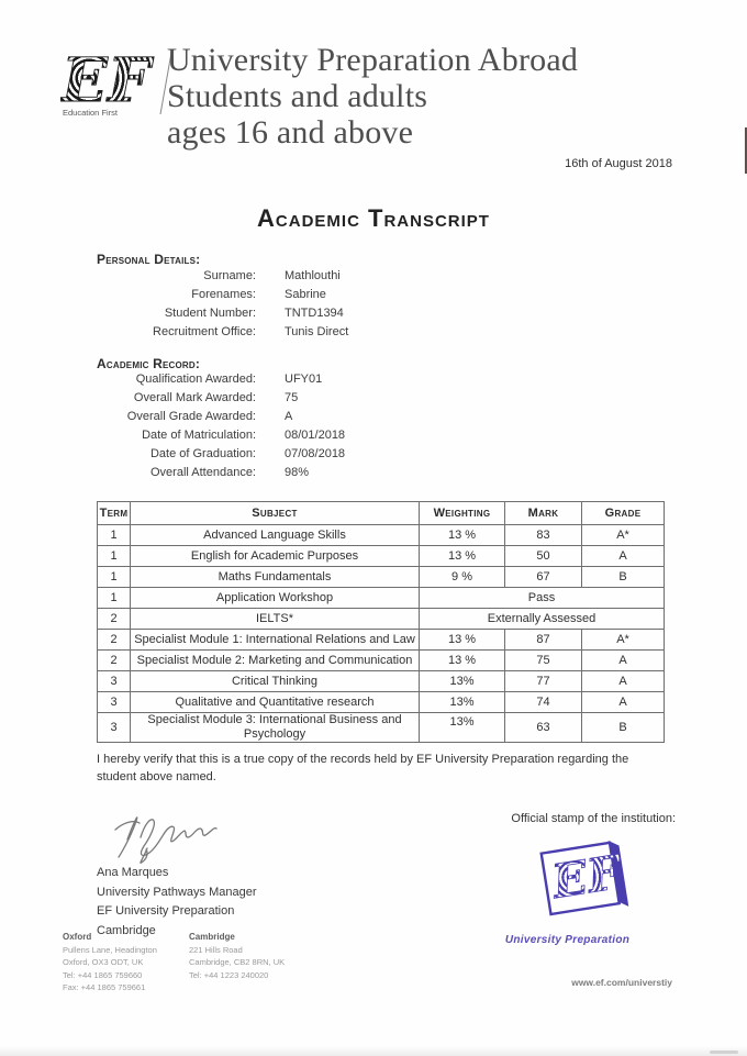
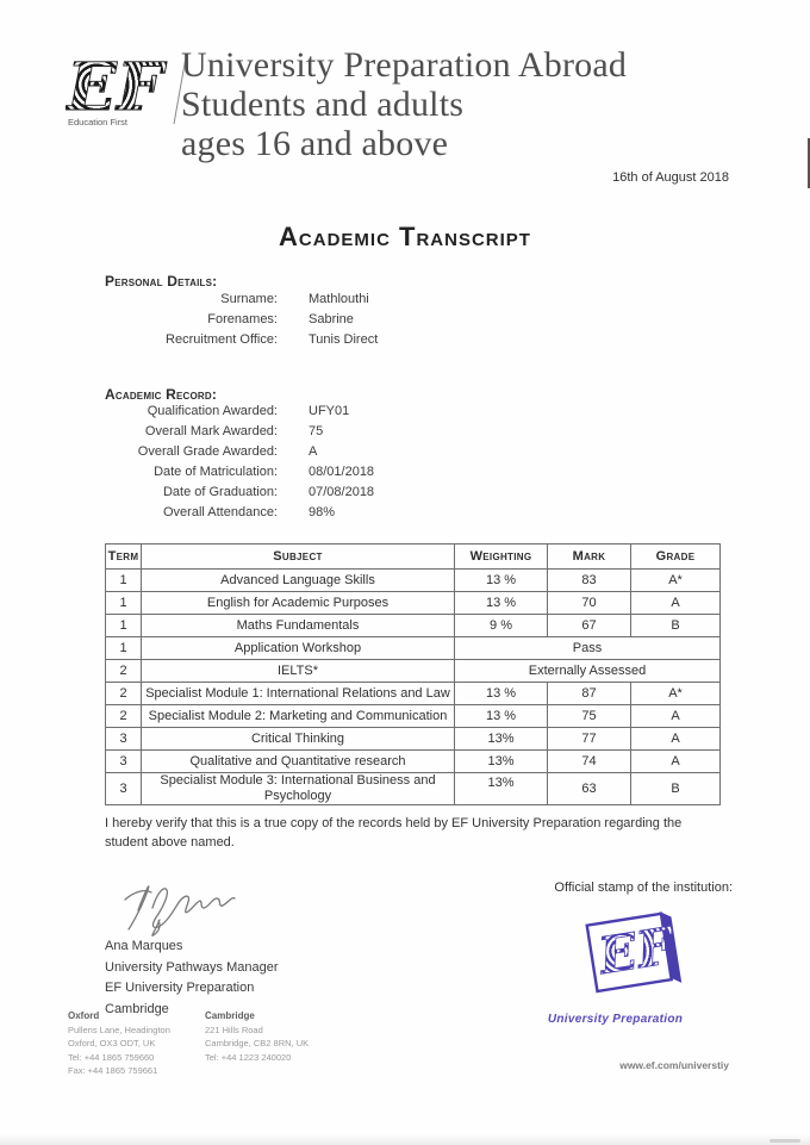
  EF
  Education First
  University Preparation Abroad
  Students and adults
  ages 16 and above
  16th of August 2018
  Academic Transcript
  Personal Details:
  Surname:
  Mathlouthi
  Forenames:
  Sabrine
- Student Number:
- TNTD1394
  Recruitment Office:
  Tunis Direct
  Academic Record:
  Qualification Awarded:
  UFY01
  Overall Mark Awarded:
  75
  Overall Grade Awarded:
  A
  Date of Matriculation:
  08/01/2018
  Date of Graduation:
  07/08/2018
  Overall Attendance:
  98%
  Term	Subject	Weighting	Mark	Grade
  1	Advanced Language Skills	13 %	83	A*
- 1	English for Academic Purposes	13 %	50	A
+ 1	English for Academic Purposes	13 %	70	A
  1	Maths Fundamentals	9 %	67	B
  1	Application Workshop	Pass
  2	IELTS*	Externally Assessed
  2	Specialist Module 1: International Relations and Law	13 %	87	A*
  2	Specialist Module 2: Marketing and Communication	13 %	75	A
  3	Critical Thinking	13%	77	A
  3	Qualitative and Quantitative research	13%	74	A
  3	Specialist Module 3: International Business and Psychology	13%	63	B
  I hereby verify that this is a true copy of the records held by EF University Preparation regarding the student above named.
  Official stamp of the institution:
  University Preparation
  Ana Marques
  University Pathways Manager
  EF University Preparation
  Cambridge
  Oxford
  Pullens Lane, Headington
  Oxford, OX3 ODT, UK
  Tel: +44 1865 759660
  Fax: +44 1865 759661
  Cambridge
  221 Hills Road
  Cambridge, CB2 8RN, UK
  Tel: +44 1223 240020
  www.ef.com/universtiy
